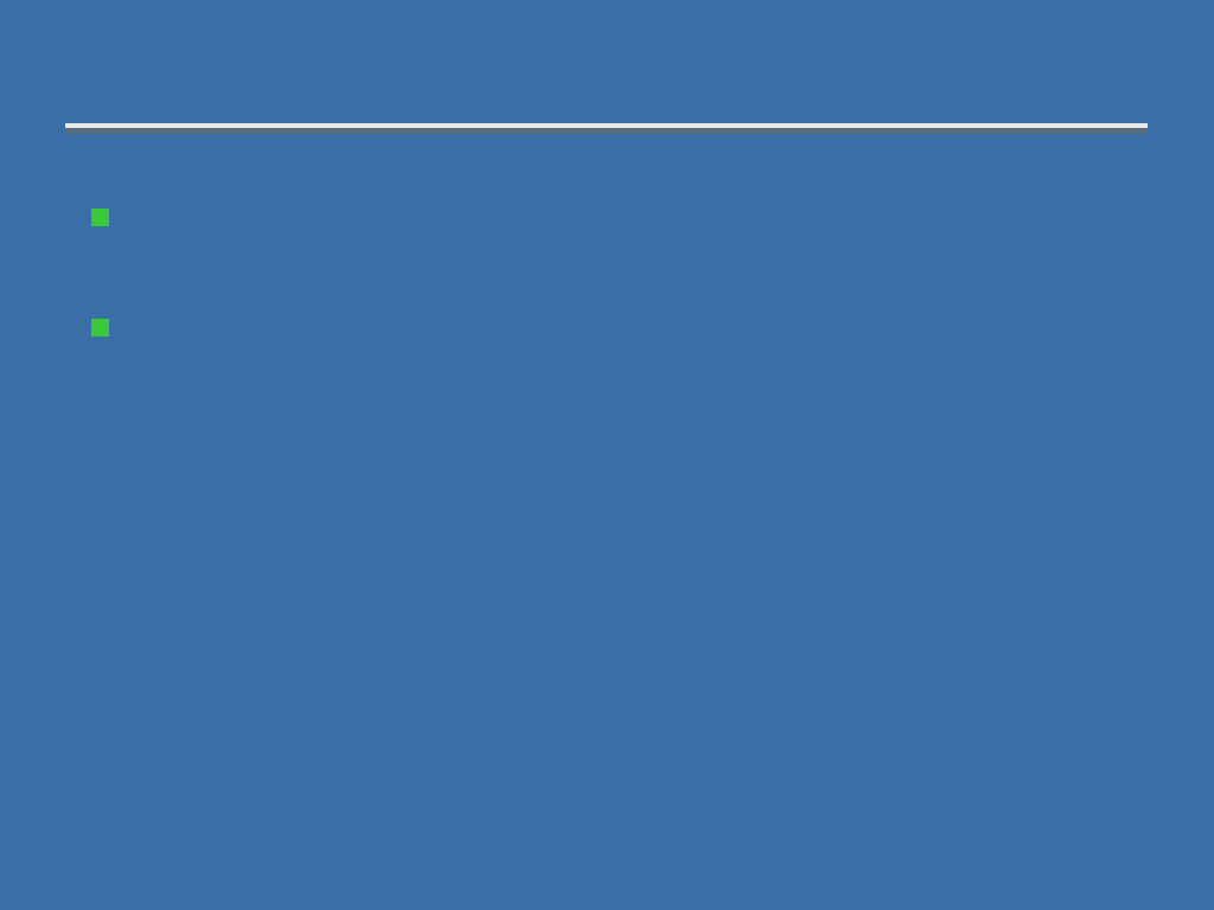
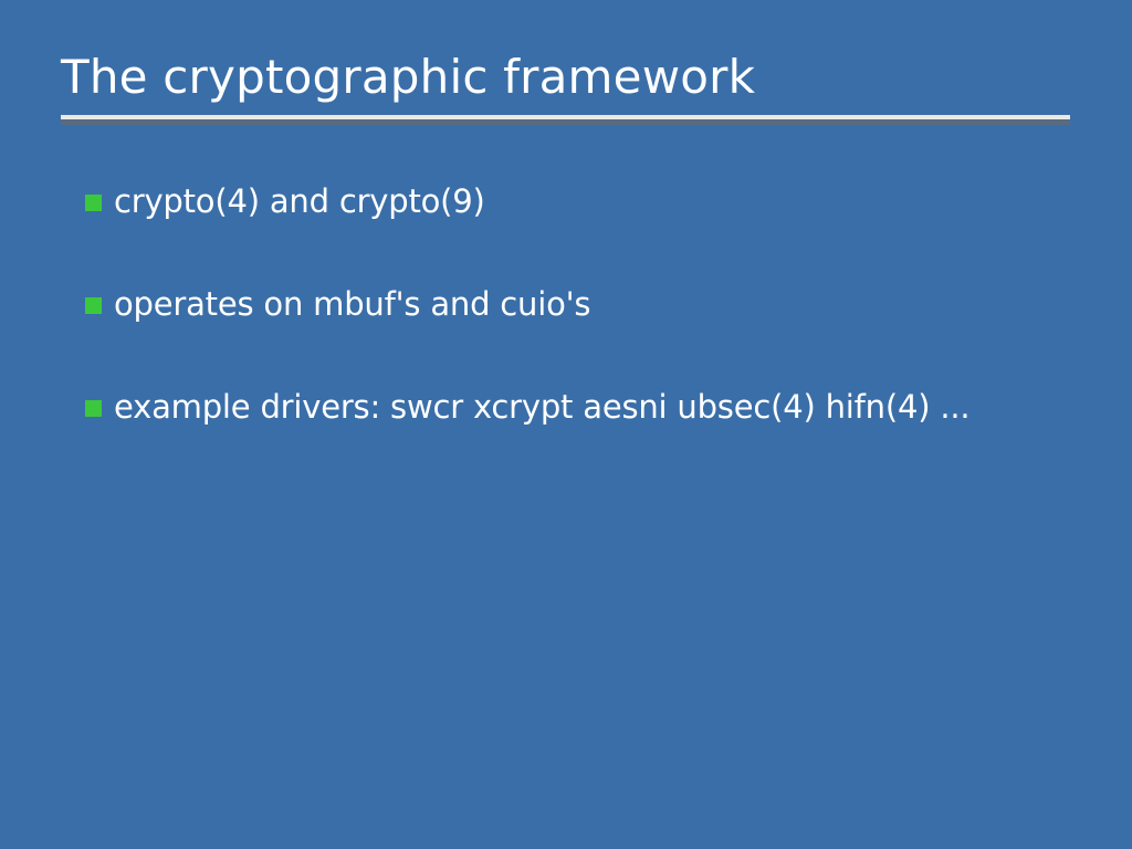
+ The cryptographic framework
+ crypto(4) and crypto(9)
+ operates on mbuf's and cuio's
+ example drivers: swcr xcrypt aesni ubsec(4) hifn(4) ...
